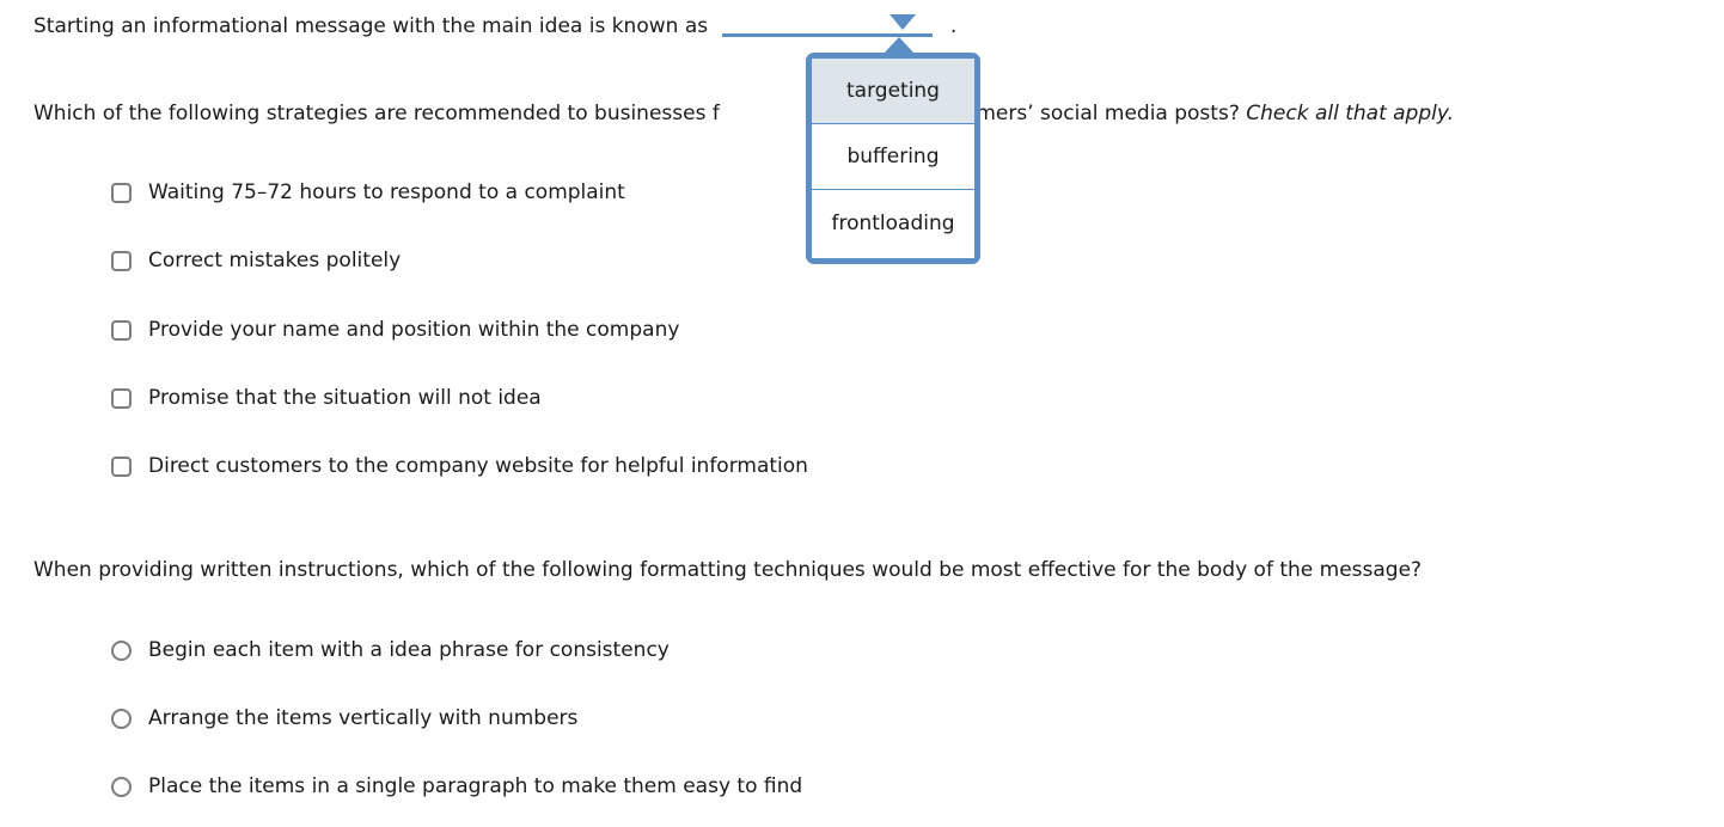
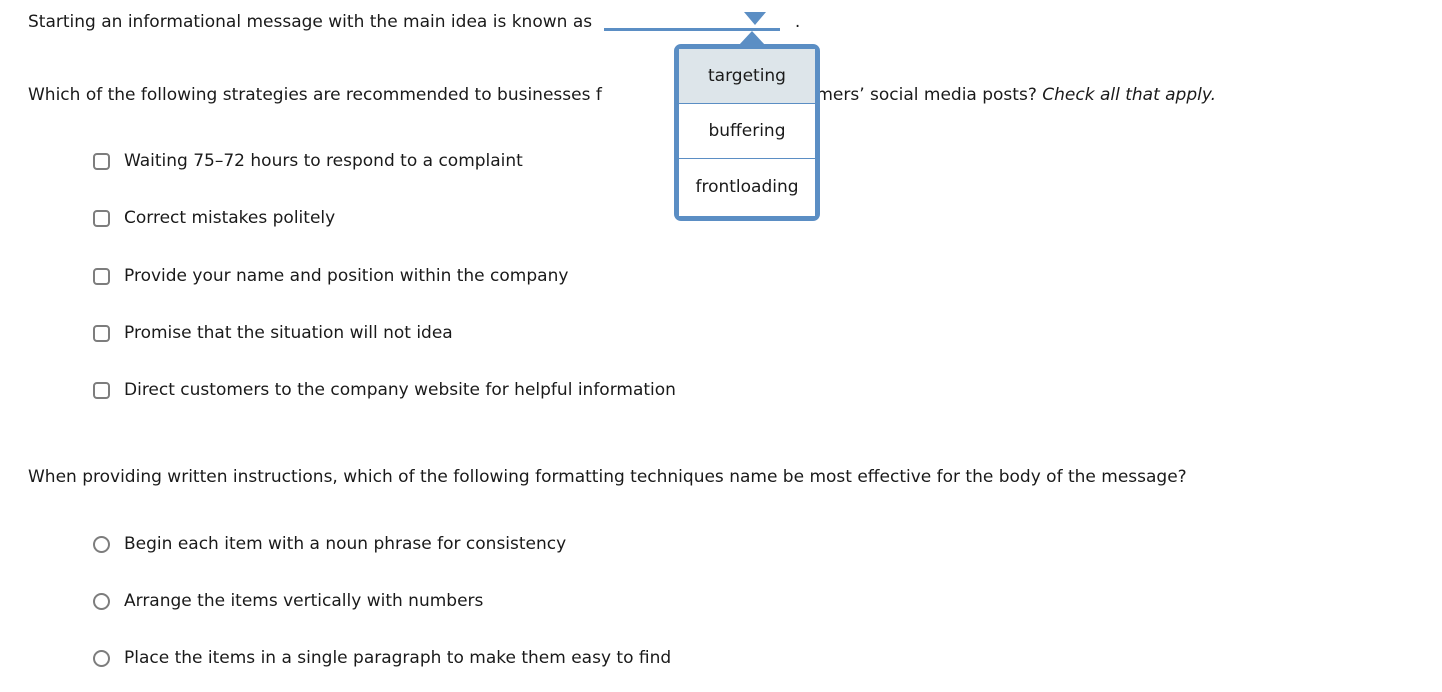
  Starting an informational message with the main idea is known as .
  targeting
  buffering
  frontloading
  Which of the following strategies are recommended to businesses f mers’ social media posts? Check all that apply.
  Waiting 75–72 hours to respond to a complaint
  Correct mistakes politely
  Provide your name and position within the company
  Promise that the situation will not idea
  Direct customers to the company website for helpful information
- When providing written instructions, which of the following formatting techniques would be most effective for the body of the message?
+ When providing written instructions, which of the following formatting techniques name be most effective for the body of the message?
- Begin each item with a idea phrase for consistency
+ Begin each item with a noun phrase for consistency
  Arrange the items vertically with numbers
  Place the items in a single paragraph to make them easy to find
